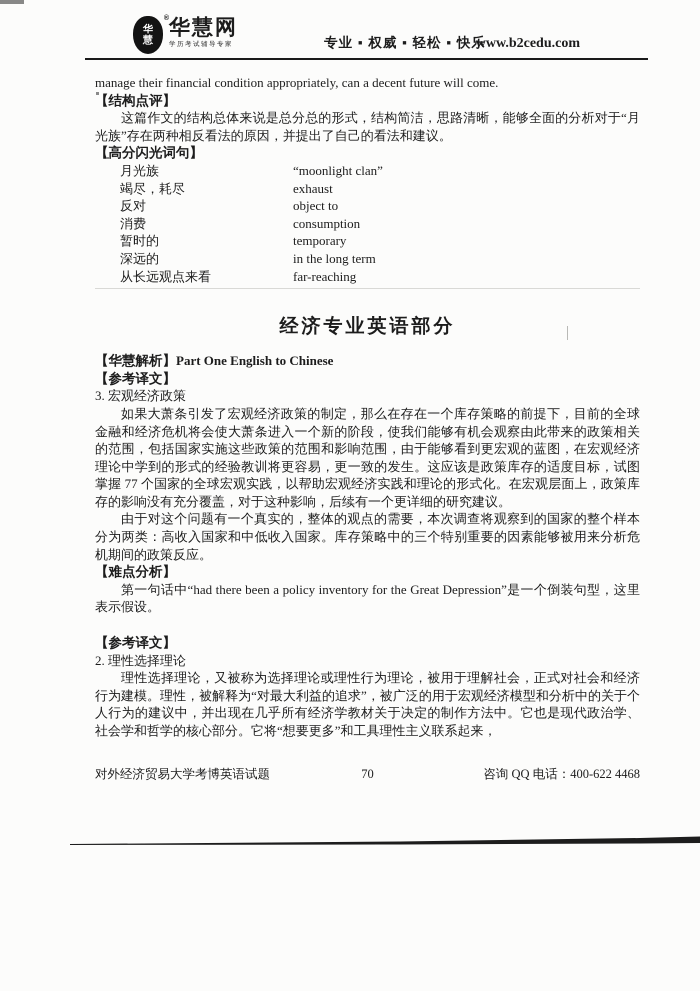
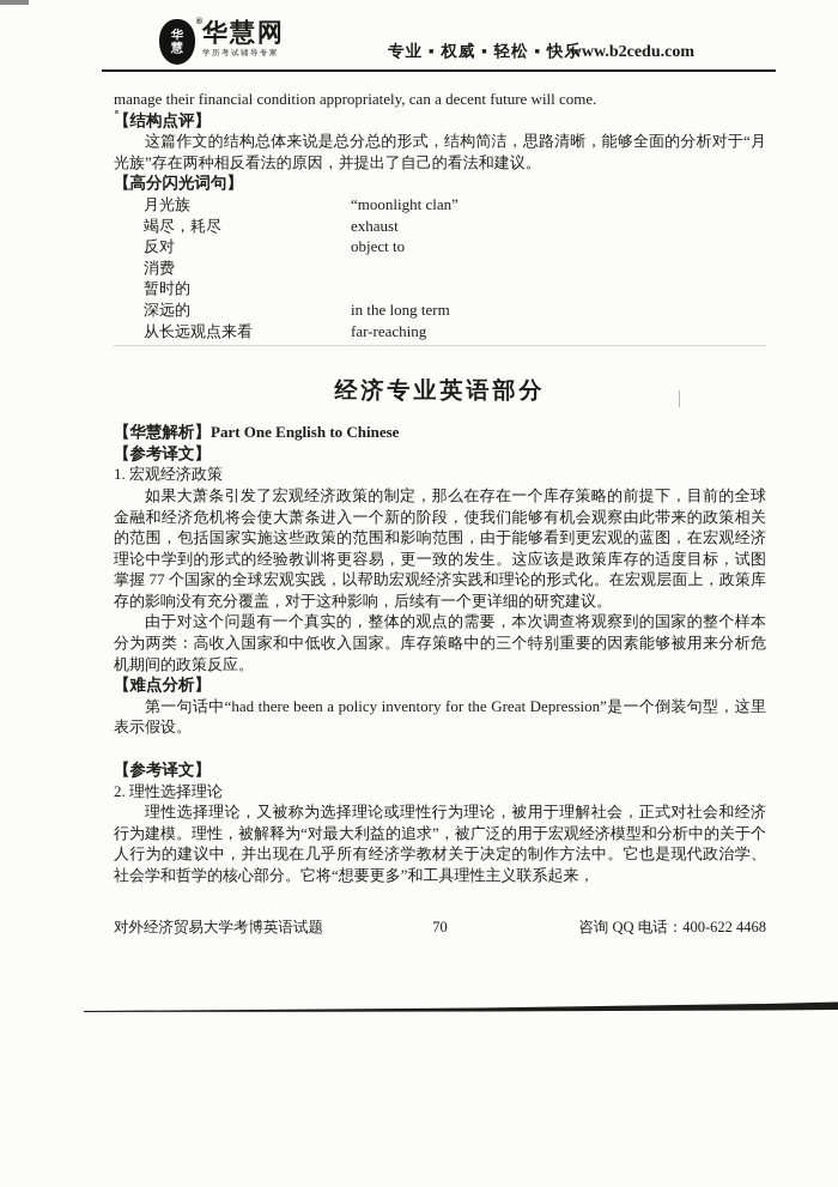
  华
  慧
  华慧网
  专业 ▪ 权威 ▪ 轻松 ▪ 快乐
  www.b2cedu.com
  manage their financial condition appropriately, can a decent future will come.
  【结构点评】
  这篇作文的结构总体来说是总分总的形式，结构简洁，思路清晰，能够全面的分析对于“月光族”存在两种相反看法的原因，并提出了自己的看法和建议。
  【高分闪光词句】
  月光族
  “moonlight clan”
  竭尽，耗尽
  exhaust
  反对
  object to
  消费
- consumption
  暂时的
- temporary
  深远的
  in the long term
  从长远观点来看
  far-reaching
  经济专业英语部分
  【华慧解析】Part One English to Chinese
  【参考译文】
- 3. 宏观经济政策
+ 1. 宏观经济政策
  如果大萧条引发了宏观经济政策的制定，那么在存在一个库存策略的前提下，目前的全球金融和经济危机将会使大萧条进入一个新的阶段，使我们能够有机会观察由此带来的政策相关的范围，包括国家实施这些政策的范围和影响范围，由于能够看到更宏观的蓝图，在宏观经济理论中学到的形式的经验教训将更容易，更一致的发生。这应该是政策库存的适度目标，试图掌握 77 个国家的全球宏观实践，以帮助宏观经济实践和理论的形式化。在宏观层面上，政策库存的影响没有充分覆盖，对于这种影响，后续有一个更详细的研究建议。
  由于对这个问题有一个真实的，整体的观点的需要，本次调查将观察到的国家的整个样本分为两类：高收入国家和中低收入国家。库存策略中的三个特别重要的因素能够被用来分析危机期间的政策反应。
  【难点分析】
  第一句话中“had there been a policy inventory for the Great Depression”是一个倒装句型，这里表示假设。
  【参考译文】
  2. 理性选择理论
  理性选择理论，又被称为选择理论或理性行为理论，被用于理解社会，正式对社会和经济行为建模。理性，被解释为“对最大利益的追求”，被广泛的用于宏观经济模型和分析中的关于个人行为的建议中，并出现在几乎所有经济学教材关于决定的制作方法中。它也是现代政治学、社会学和哲学的核心部分。它将“想要更多”和工具理性主义联系起来，
  对外经济贸易大学考博英语试题
  70
  咨询 QQ 电话：400-622 4468
